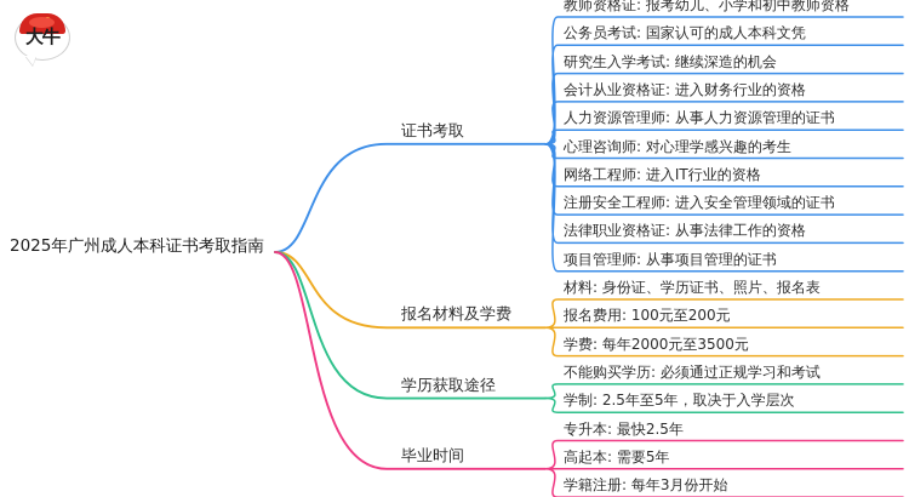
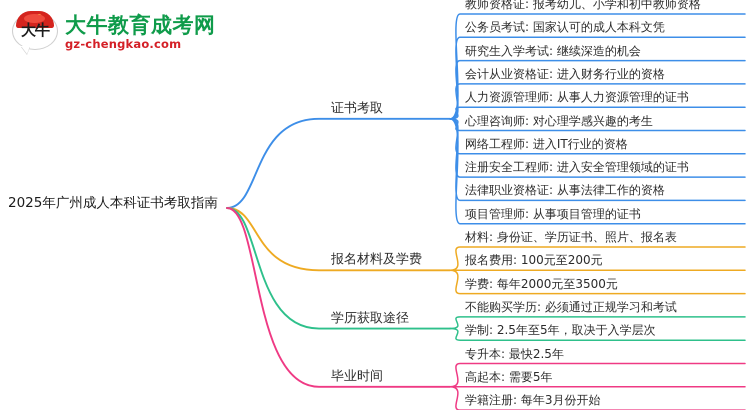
  大牛
+ 大牛教育成考网
+ gz-chengkao.com
  2025年广州成人本科证书考取指南
  证书考取
  教师资格证: 报考幼儿、小学和初中教师资格
  公务员考试: 国家认可的成人本科文凭
  研究生入学考试: 继续深造的机会
  会计从业资格证: 进入财务行业的资格
  人力资源管理师: 从事人力资源管理的证书
  心理咨询师: 对心理学感兴趣的考生
  网络工程师: 进入IT行业的资格
  注册安全工程师: 进入安全管理领域的证书
  法律职业资格证: 从事法律工作的资格
  项目管理师: 从事项目管理的证书
  报名材料及学费
  材料: 身份证、学历证书、照片、报名表
  报名费用: 100元至200元
  学费: 每年2000元至3500元
  学历获取途径
  不能购买学历: 必须通过正规学习和考试
  学制: 2.5年至5年，取决于入学层次
  毕业时间
  专升本: 最快2.5年
  高起本: 需要5年
  学籍注册: 每年3月份开始
